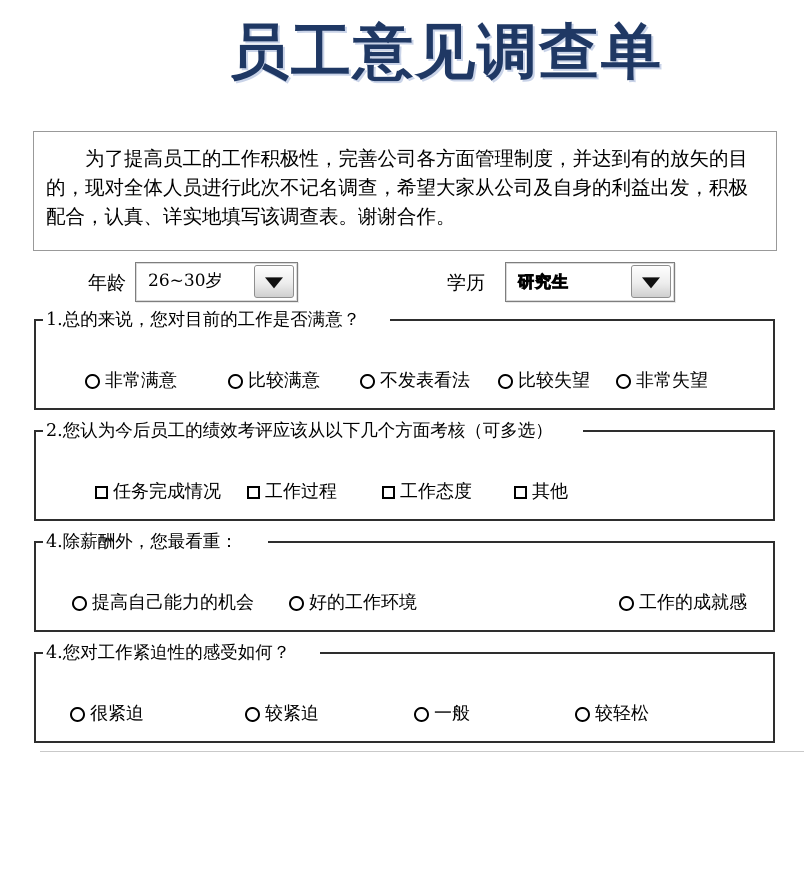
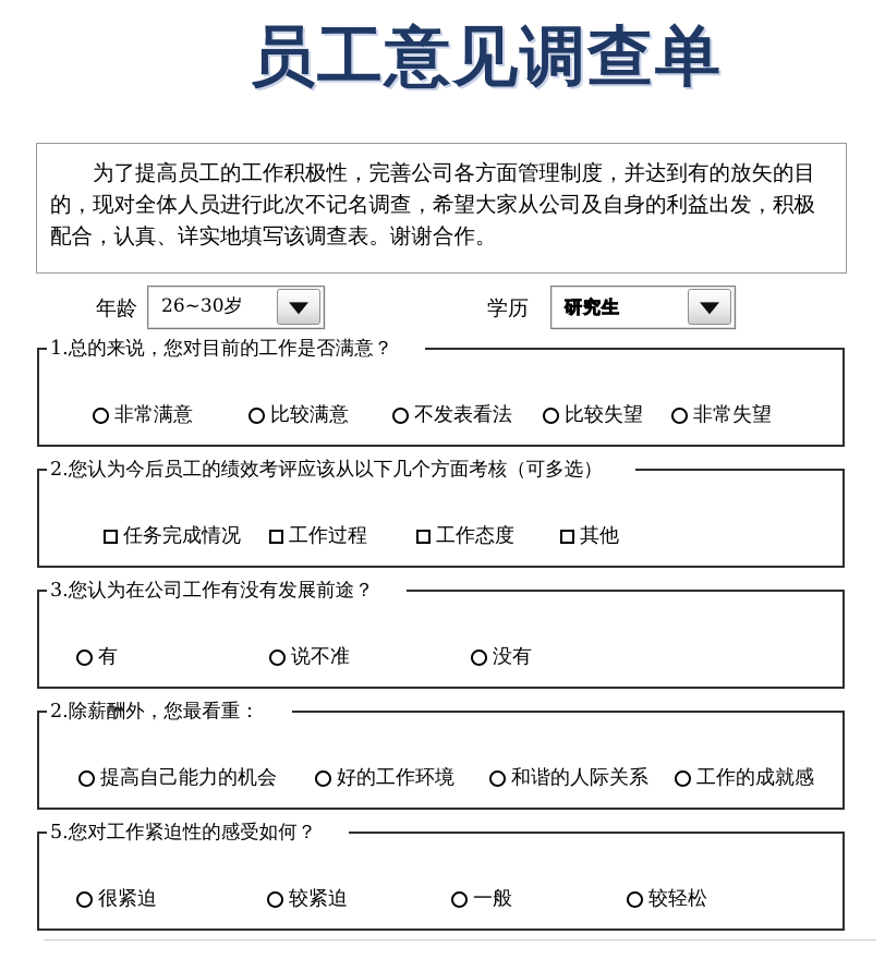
  员工意见调查单
  为了提高员工的工作积极性，完善公司各方面管理制度，并达到有的放矢的目的，现对全体人员进行此次不记名调查，希望大家从公司及自身的利益出发，积极配合，认真、详实地填写该调查表。谢谢合作。
  年龄
  26~30岁
  学历
  研究生
  1.总的来说，您对目前的工作是否满意？
  非常满意
  比较满意
  不发表看法
  比较失望
  非常失望
  2.您认为今后员工的绩效考评应该从以下几个方面考核（可多选）
  任务完成情况
  工作过程
  工作态度
  其他
+ 3.您认为在公司工作有没有发展前途？
+ 有
+ 说不准
+ 没有
- 4.除薪酬外，您最看重：
+ 2.除薪酬外，您最看重：
  提高自己能力的机会
  好的工作环境
+ 和谐的人际关系
  工作的成就感
- 4.您对工作紧迫性的感受如何？
+ 5.您对工作紧迫性的感受如何？
  很紧迫
  较紧迫
  一般
  较轻松
